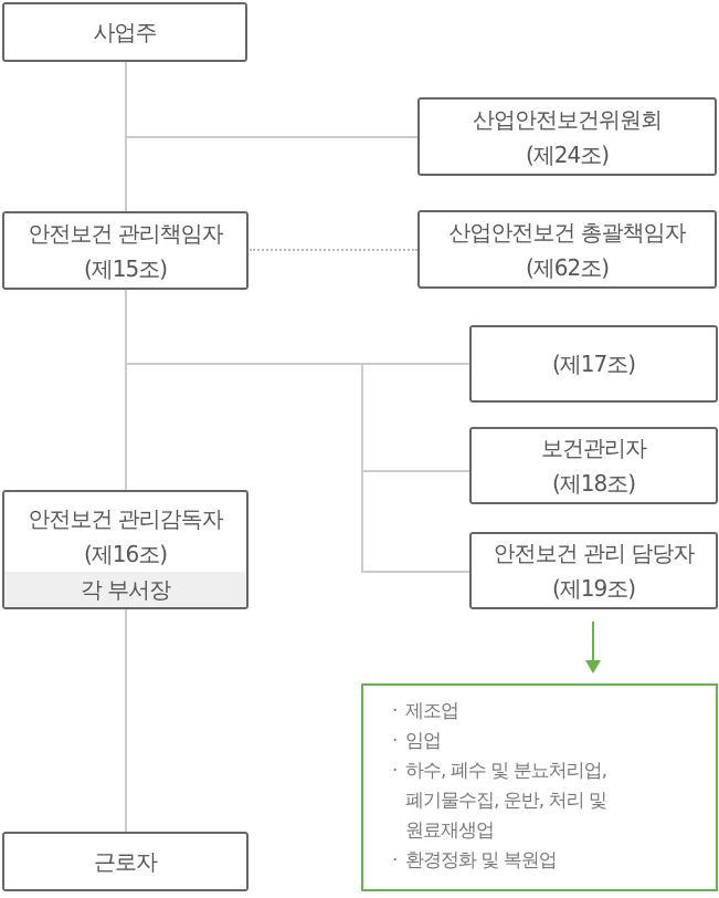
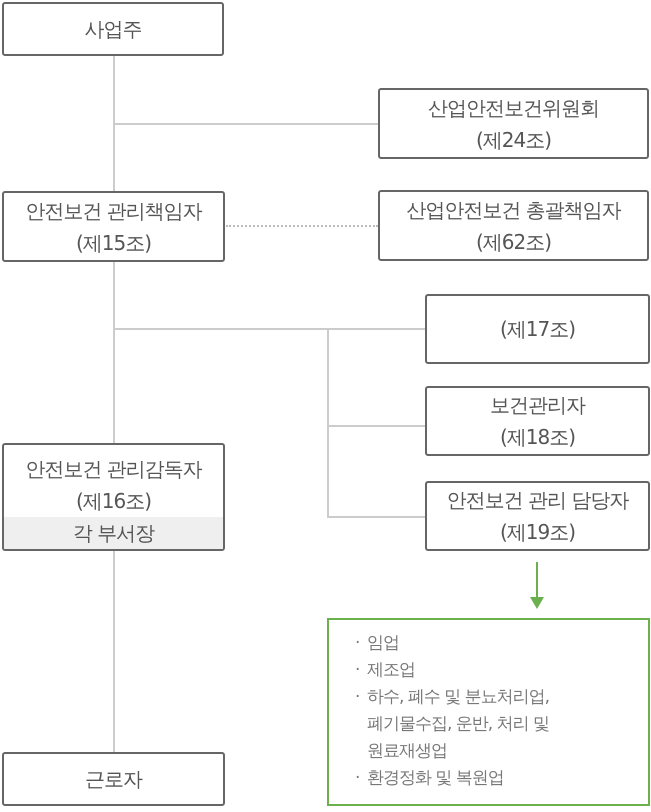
  사업주
  산업안전보건위원회
  (제24조)
  안전보건 관리책임자
  (제15조)
  산업안전보건 총괄책임자
  (제62조)
  (제17조)
  보건관리자
  (제18조)
  안전보건 관리감독자
  (제16조)
  각 부서장
  안전보건 관리 담당자
  (제19조)
  근로자
  ·
- 제조업
+ 임업
  ·
- 임업
+ 제조업
  ·
  하수, 폐수 및 분뇨처리업,
  폐기물수집, 운반, 처리 및
  원료재생업
  ·
  환경정화 및 복원업
